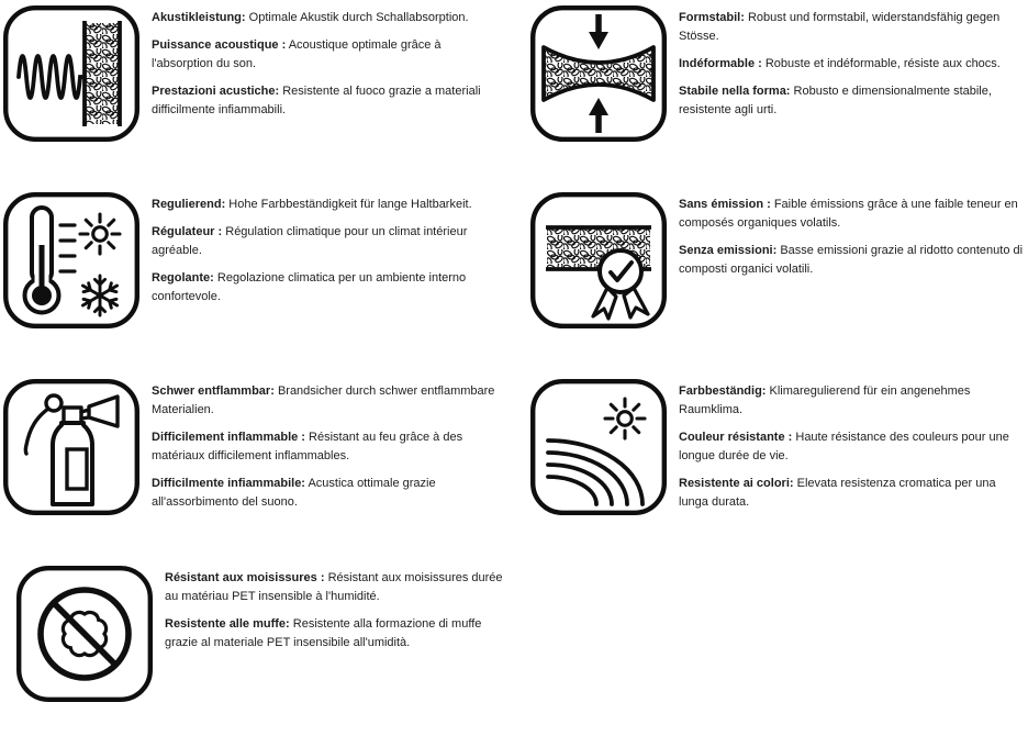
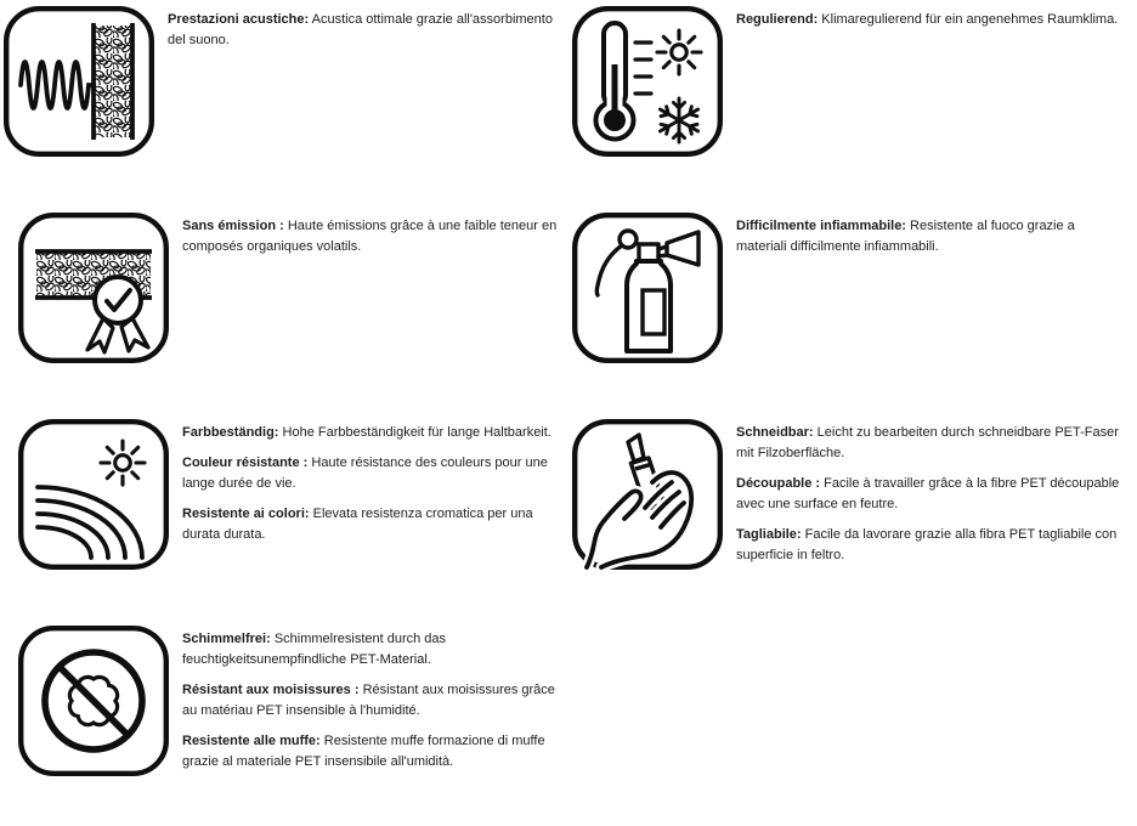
- Akustikleistung: Optimale Akustik durch Schallabsorption.
- Puissance acoustique : Acoustique optimale grâce à l'absorption du son.
- Prestazioni acustiche: Resistente al fuoco grazie a materiali difficilmente infiammabili.
+ Prestazioni acustiche: Acustica ottimale grazie all'assorbimento del suono.
- Formstabil: Robust und formstabil, widerstandsfähig gegen Stösse.
- Indéformable : Robuste et indéformable, résiste aux chocs.
- Stabile nella forma: Robusto e dimensionalmente stabile, resistente agli urti.
- Regulierend: Hohe Farbbeständigkeit für lange Haltbarkeit.
+ Regulierend: Klimaregulierend für ein angenehmes Raumklima.
- Régulateur : Régulation climatique pour un climat intérieur agréable.
- Regolante: Regolazione climatica per un ambiente interno confortevole.
- Sans émission : Faible émissions grâce à une faible teneur en composés organiques volatils.
+ Sans émission : Haute émissions grâce à une faible teneur en composés organiques volatils.
- Senza emissioni: Basse emissioni grazie al ridotto contenuto di composti organici volatili.
- Schwer entflammbar: Brandsicher durch schwer entflammbare Materialien.
- Difficilement inflammable : Résistant au feu grâce à des matériaux difficilement inflammables.
- Difficilmente infiammabile: Acustica ottimale grazie all'assorbimento del suono.
+ Difficilmente infiammabile: Resistente al fuoco grazie a materiali difficilmente infiammabili.
- Farbbeständig: Klimaregulierend für ein angenehmes Raumklima.
+ Farbbeständig: Hohe Farbbeständigkeit für lange Haltbarkeit.
- Couleur résistante : Haute résistance des couleurs pour une longue durée de vie.
+ Couleur résistante : Haute résistance des couleurs pour une lange durée de vie.
- Resistente ai colori: Elevata resistenza cromatica per una lunga durata.
+ Resistente ai colori: Elevata resistenza cromatica per una durata durata.
+ Schneidbar: Leicht zu bearbeiten durch schneidbare PET-Faser mit Filzoberfläche.
+ Découpable : Facile à travailler grâce à la fibre PET découpable avec une surface en feutre.
+ Tagliabile: Facile da lavorare grazie alla fibra PET tagliabile con superficie in feltro.
+ Schimmelfrei: Schimmelresistent durch das feuchtigkeitsunempfindliche PET-Material.
- Résistant aux moisissures : Résistant aux moisissures durée au matériau PET insensible à l'humidité.
+ Résistant aux moisissures : Résistant aux moisissures grâce au matériau PET insensible à l'humidité.
- Resistente alle muffe: Resistente alla formazione di muffe grazie al materiale PET insensibile all'umidità.
+ Resistente alle muffe: Resistente muffe formazione di muffe grazie al materiale PET insensibile all'umidità.
